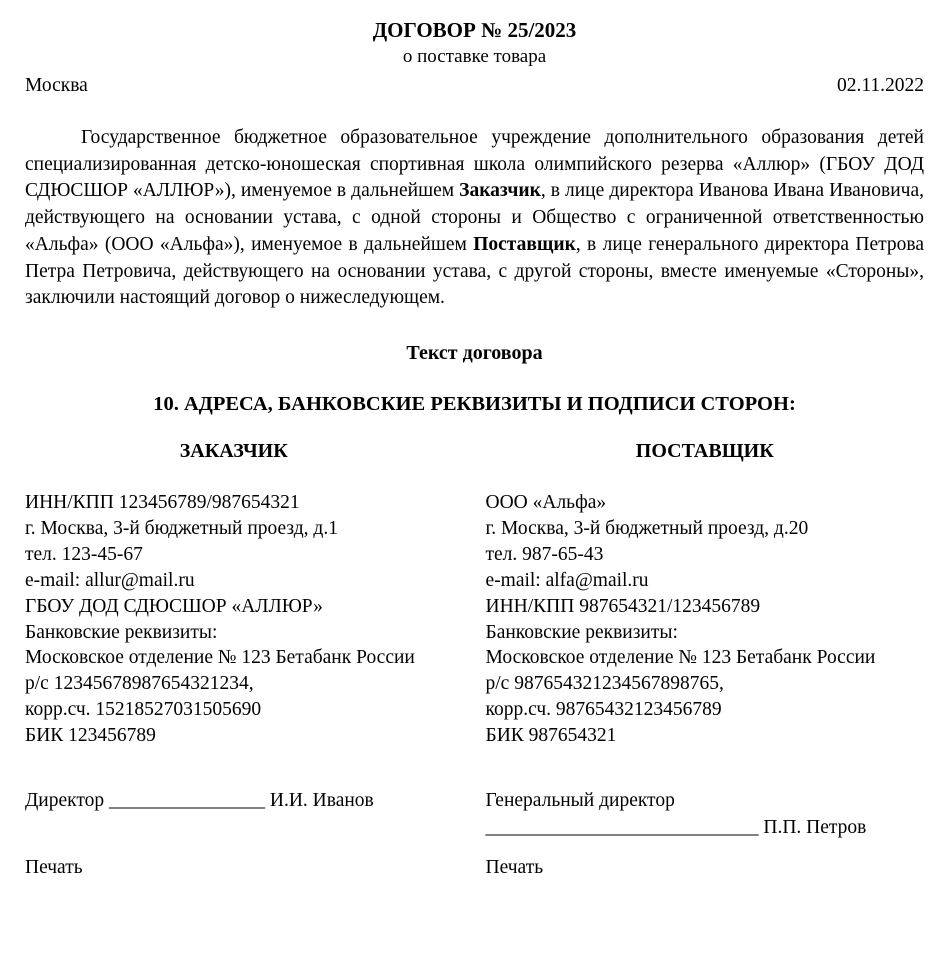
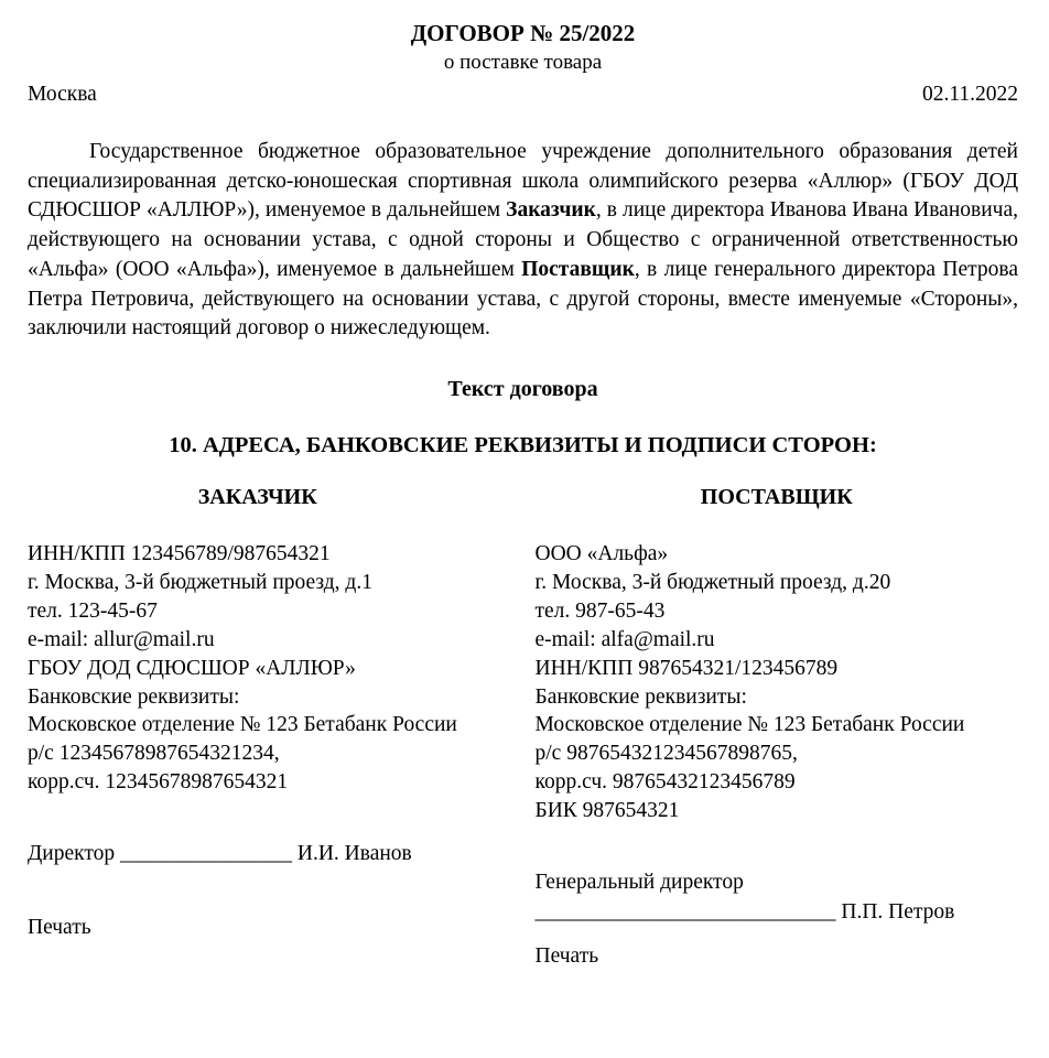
- ДОГОВОР № 25/2023
+ ДОГОВОР № 25/2022
  о поставке товара
  Москва
  02.11.2022
  Государственное бюджетное образовательное учреждение дополнительного образования детей специализированная детско-юношеская спортивная школа олимпийского резерва «Аллюр» (ГБОУ ДОД СДЮСШОР «АЛЛЮР»), именуемое в дальнейшем Заказчик, в лице директора Иванова Ивана Ивановича, действующего на основании устава, с одной стороны и Общество с ограниченной ответственностью «Альфа» (ООО «Альфа»), именуемое в дальнейшем Поставщик, в лице генерального директора Петрова Петра Петровича, действующего на основании устава, с другой стороны, вместе именуемые «Стороны», заключили настоящий договор о нижеследующем.
  Текст договора
  10. АДРЕСА, БАНКОВСКИЕ РЕКВИЗИТЫ И ПОДПИСИ СТОРОН:
  ЗАКАЗЧИК
  ИНН/КПП 123456789/987654321
  г. Москва, 3-й бюджетный проезд, д.1
  тел. 123-45-67
  e-mail: allur@mail.ru
  ГБОУ ДОД СДЮСШОР «АЛЛЮР»
  Банковские реквизиты:
  Московское отделение № 123 Бетабанк России
  р/с 12345678987654321234,
- корр.сч. 15218527031505690
+ корр.сч. 12345678987654321
- БИК 123456789
  Директор ________________ И.И. Иванов
  Печать
  ПОСТАВЩИК
  ООО «Альфа»
  г. Москва, 3-й бюджетный проезд, д.20
  тел. 987-65-43
  e-mail: alfa@mail.ru
  ИНН/КПП 987654321/123456789
  Банковские реквизиты:
  Московское отделение № 123 Бетабанк России
  р/с 987654321234567898765,
  корр.сч. 98765432123456789
  БИК 987654321
  Генеральный директор
  ____________________________ П.П. Петров
  Печать
